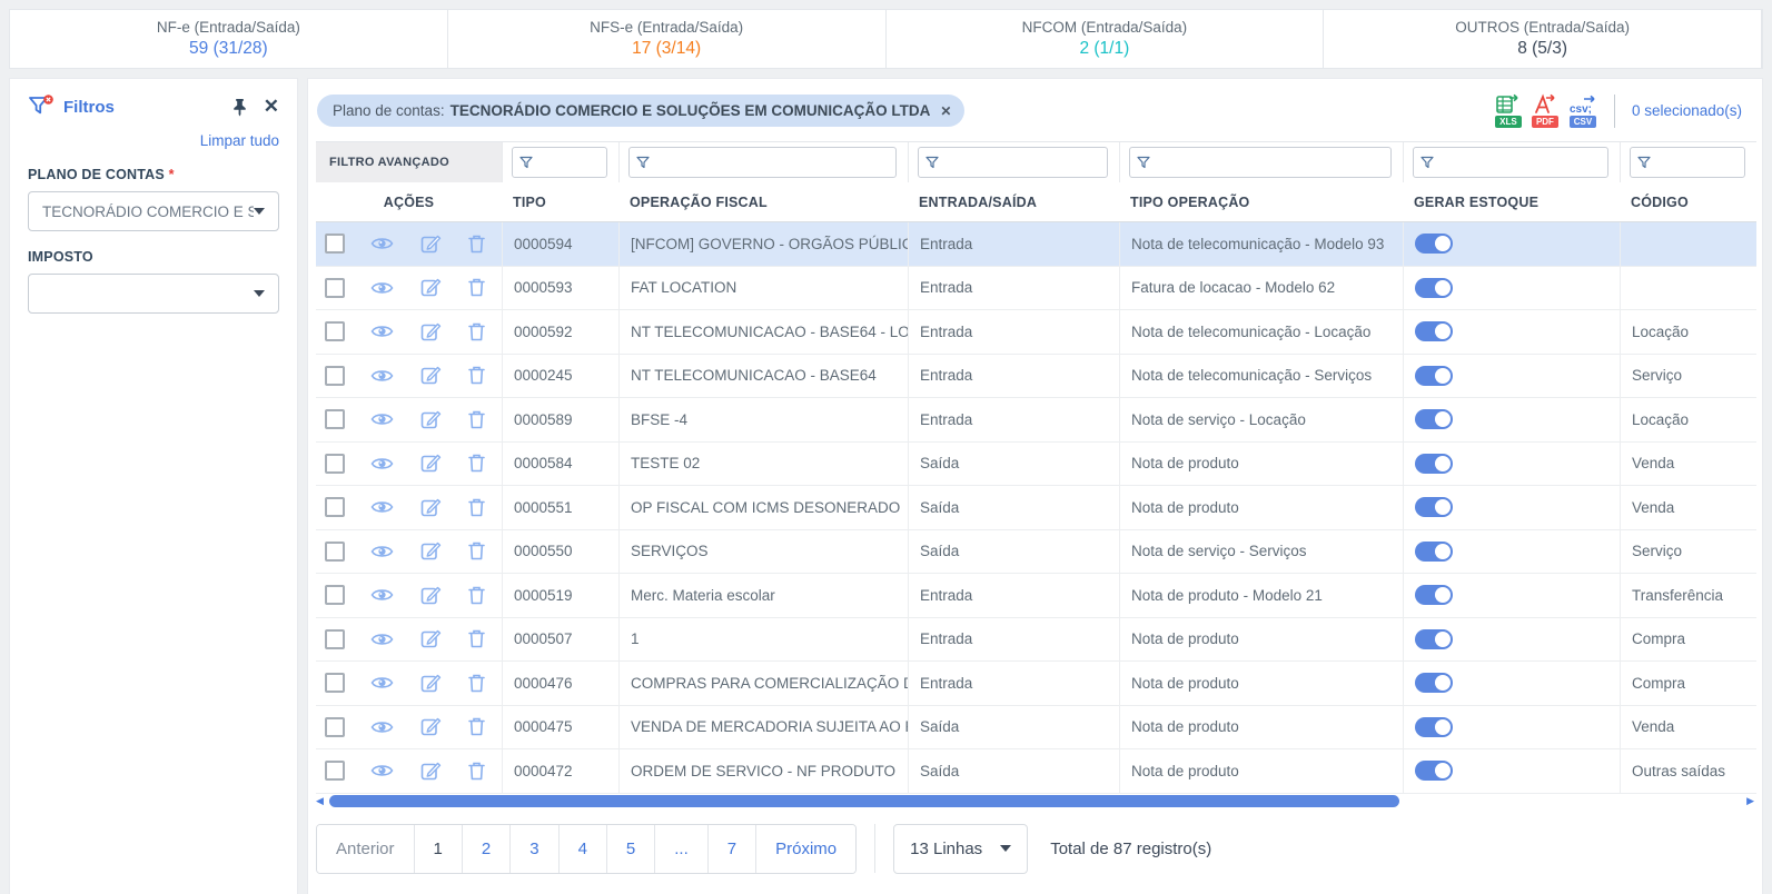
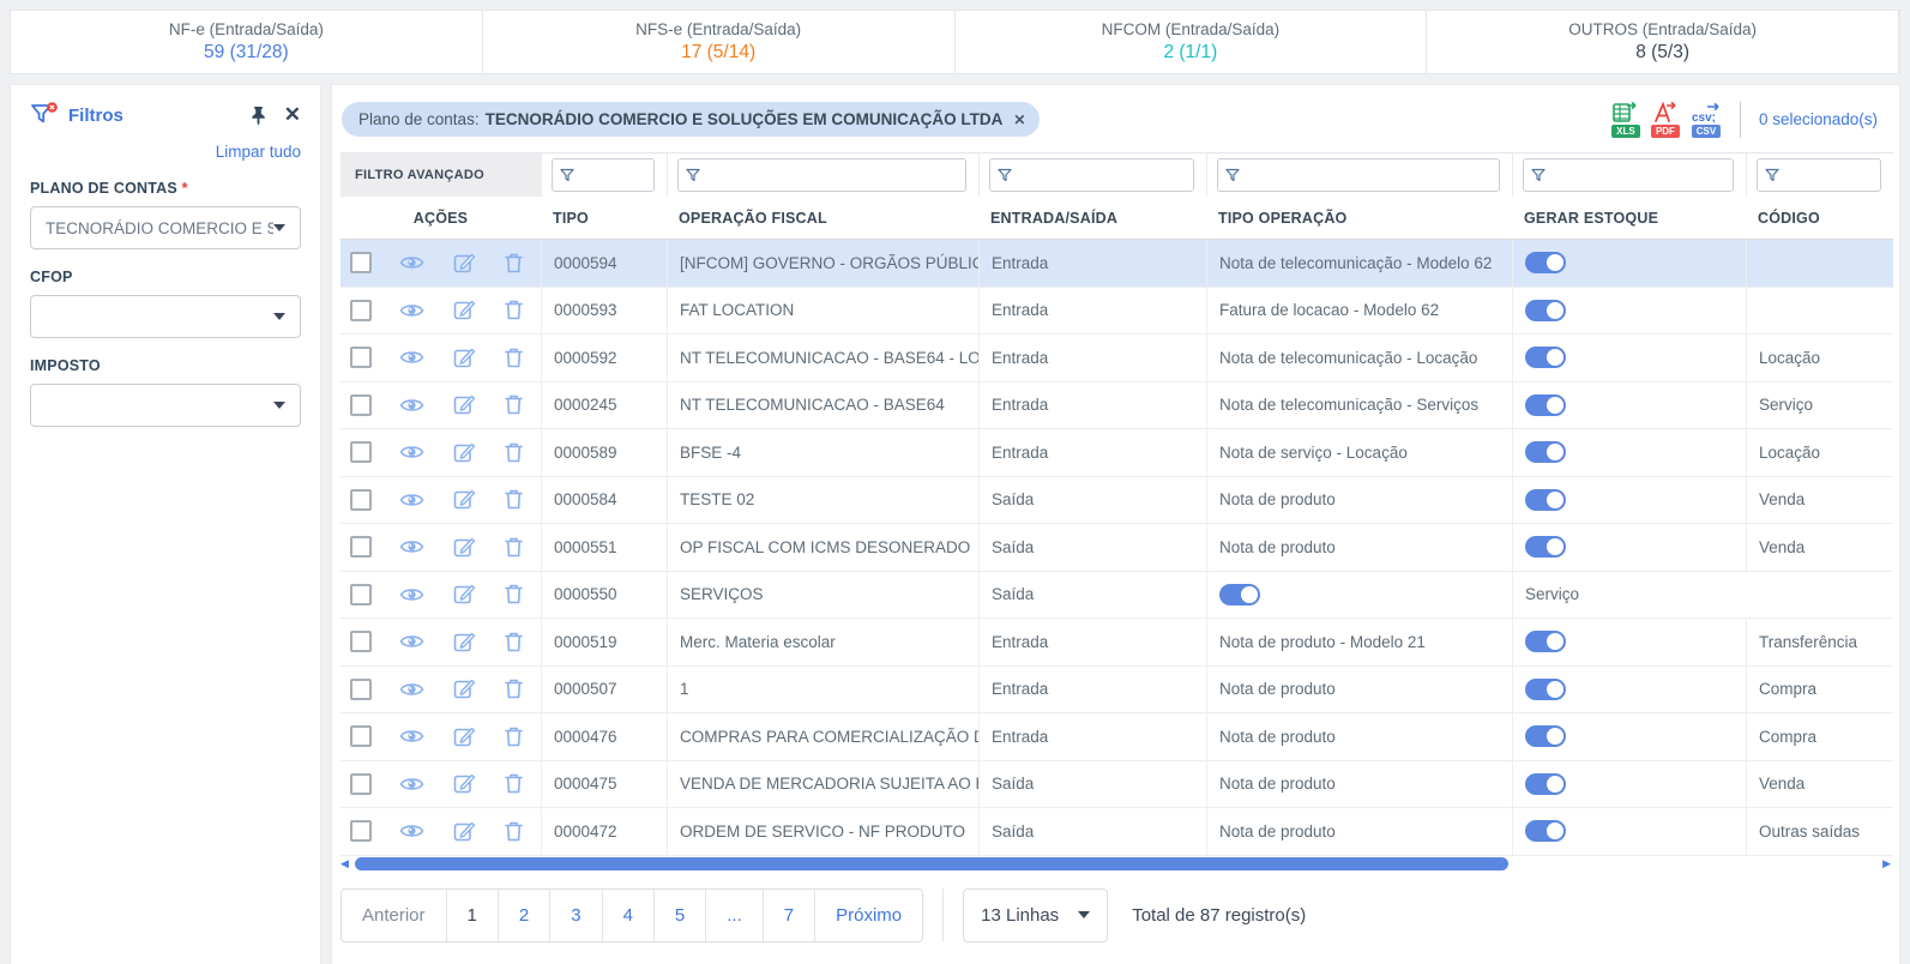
  NF-e (Entrada/Saída)
  59 (31/28)
  NFS-e (Entrada/Saída)
- 17 (3/14)
+ 17 (5/14)
  NFCOM (Entrada/Saída)
  2 (1/1)
  OUTROS (Entrada/Saída)
  8 (5/3)
  Filtros
  ✕
  Limpar tudo
  PLANO DE CONTAS *
  TECNORÁDIO COMERCIO E S
+ CFOP
  IMPOSTO
  Plano de contas:
  TECNORÁDIO COMERCIO E SOLUÇÕES EM COMUNICAÇÃO LTDA
  ✕
  XLS
  PDF
  csv;
  CSV
  0 selecionado(s)
  FILTRO AVANÇADO
  AÇÕES
  TIPO
  OPERAÇÃO FISCAL
  ENTRADA/SAÍDA
  TIPO OPERAÇÃO
  GERAR ESTOQUE
  CÓDIGO
  0000594
  [NFCOM] GOVERNO - ORGÃOS PÚBLIC
  Entrada
- Nota de telecomunicação - Modelo 93
+ Nota de telecomunicação - Modelo 62
  0000593
  FAT LOCATION
  Entrada
  Fatura de locacao - Modelo 62
  0000592
  NT TELECOMUNICACAO - BASE64 - LO
  Entrada
  Nota de telecomunicação - Locação
  Locação
  0000245
  NT TELECOMUNICACAO - BASE64
  Entrada
  Nota de telecomunicação - Serviços
  Serviço
  0000589
  BFSE -4
  Entrada
  Nota de serviço - Locação
  Locação
  0000584
  TESTE 02
  Saída
  Nota de produto
  Venda
  0000551
  OP FISCAL COM ICMS DESONERADO
  Saída
  Nota de produto
  Venda
  0000550
  SERVIÇOS
  Saída
- Nota de serviço - Serviços
  Serviço
  0000519
  Merc. Materia escolar
  Entrada
  Nota de produto - Modelo 21
  Transferência
  0000507
  1
  Entrada
  Nota de produto
  Compra
  0000476
  COMPRAS PARA COMERCIALIZAÇÃO
  Entrada
  Nota de produto
  Compra
  0000475
  VENDA DE MERCADORIA SUJEITA AO
  Saída
  Nota de produto
  Venda
  0000472
  ORDEM DE SERVICO - NF PRODUTO
  Saída
  Nota de produto
  Outras saídas
  ◀
  ▶
  Anterior
  1
  2
  3
  4
  5
  ...
  7
  Próximo
  13 Linhas
  Total de 87 registro(s)
